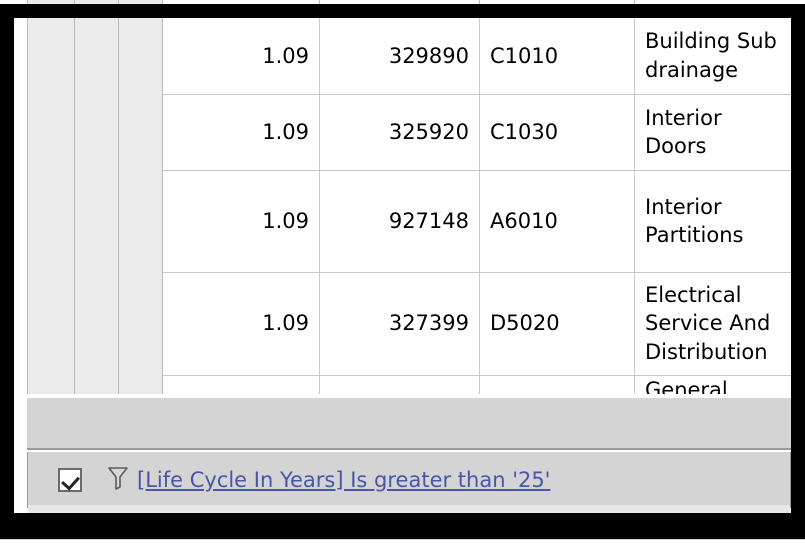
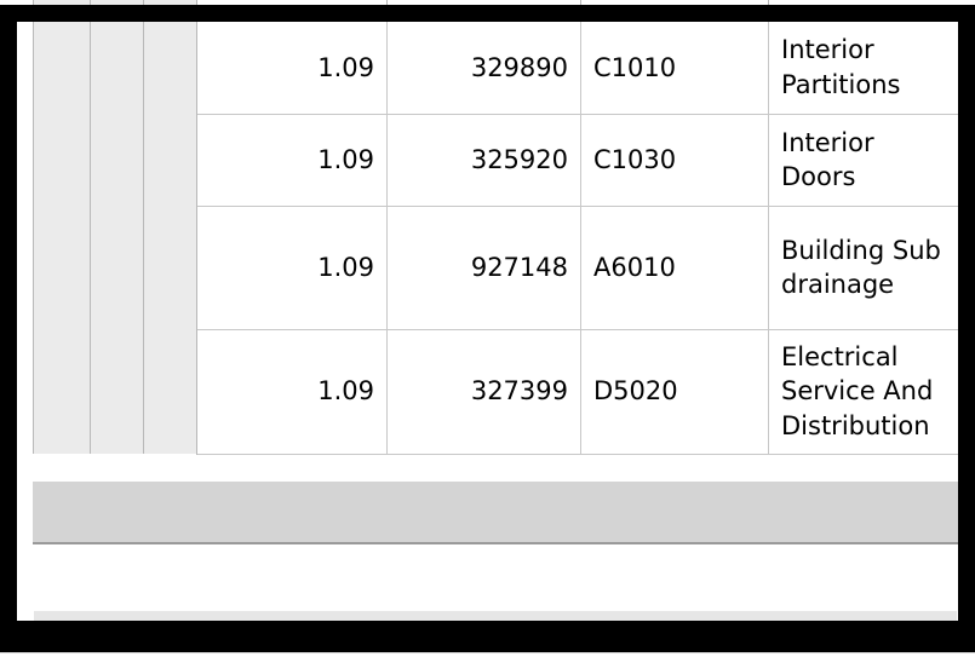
- 			1.09	329890	C1010	Building Sub drainage
+ 			1.09	329890	C1010	Interior Partitions
  			1.09	325920	C1030	Interior Doors
- 			1.09	927148	A6010	Interior Partitions
+ 			1.09	927148	A6010	Building Sub drainage
  			1.09	327399	D5020	Electrical Service And Distribution
- 						General
- [Life Cycle In Years] Is greater than '25'
